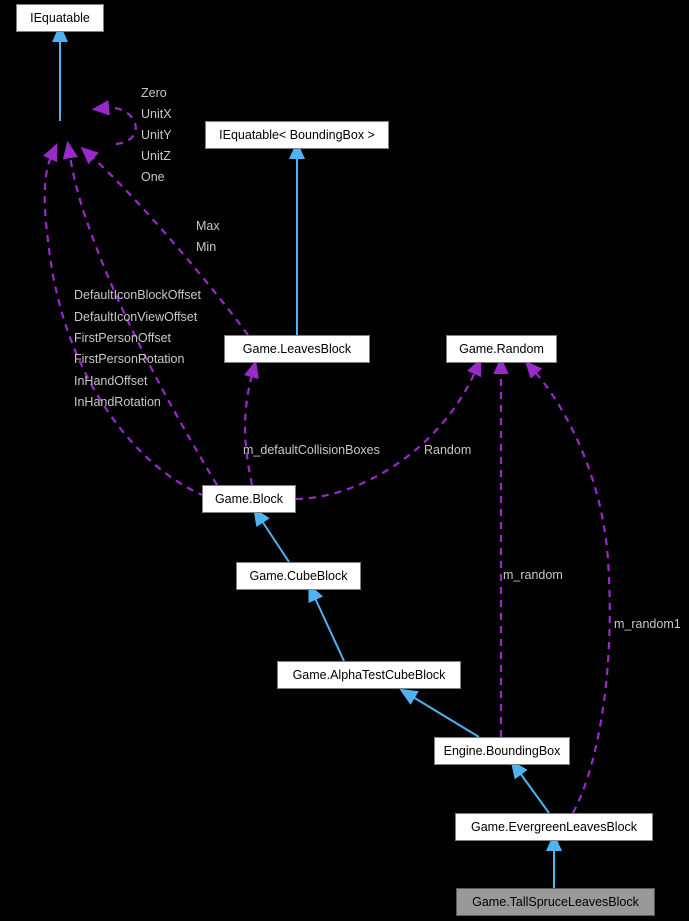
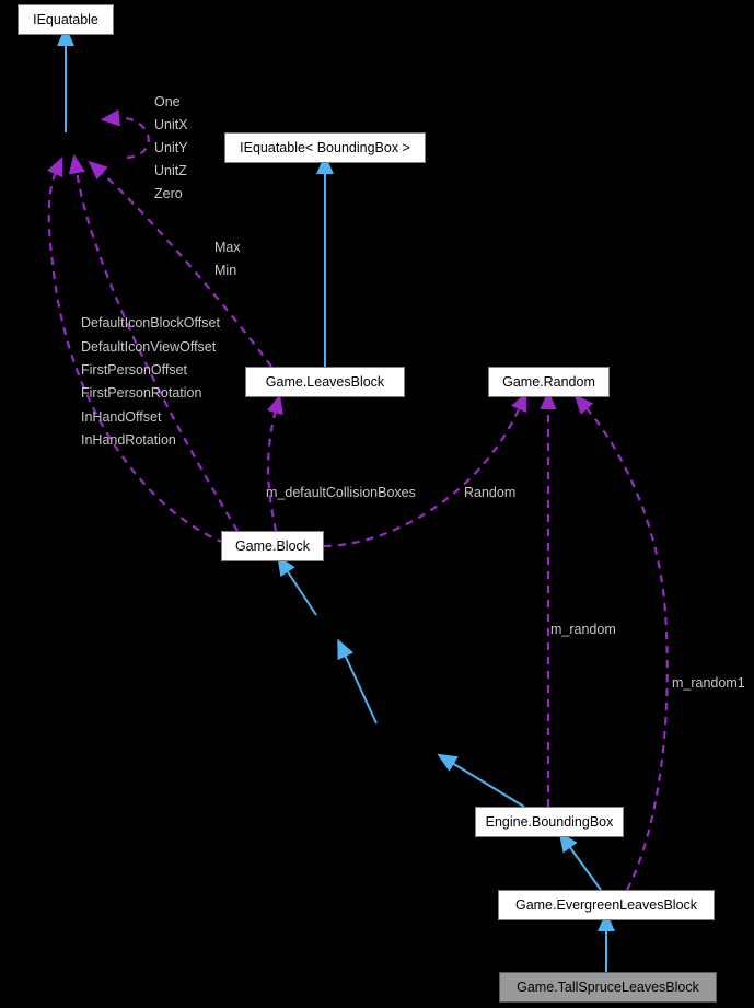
  IEquatable
  IEquatable< BoundingBox >
  Game.LeavesBlock
  Game.Random
  Game.Block
- Game.CubeBlock
- Game.AlphaTestCubeBlock
  Engine.BoundingBox
  Game.EvergreenLeavesBlock
  Game.TallSpruceLeavesBlock
- Zero
+ One
  UnitX
  UnitY
  UnitZ
- One
+ Zero
  Max
  Min
  DefaultIconBlockOffset
  DefaultIconViewOffset
  FirstPersonOffset
  FirstPersonRotation
  InHandOffset
  InHandRotation
  m_defaultCollisionBoxes
  Random
  m_random
  m_random1
